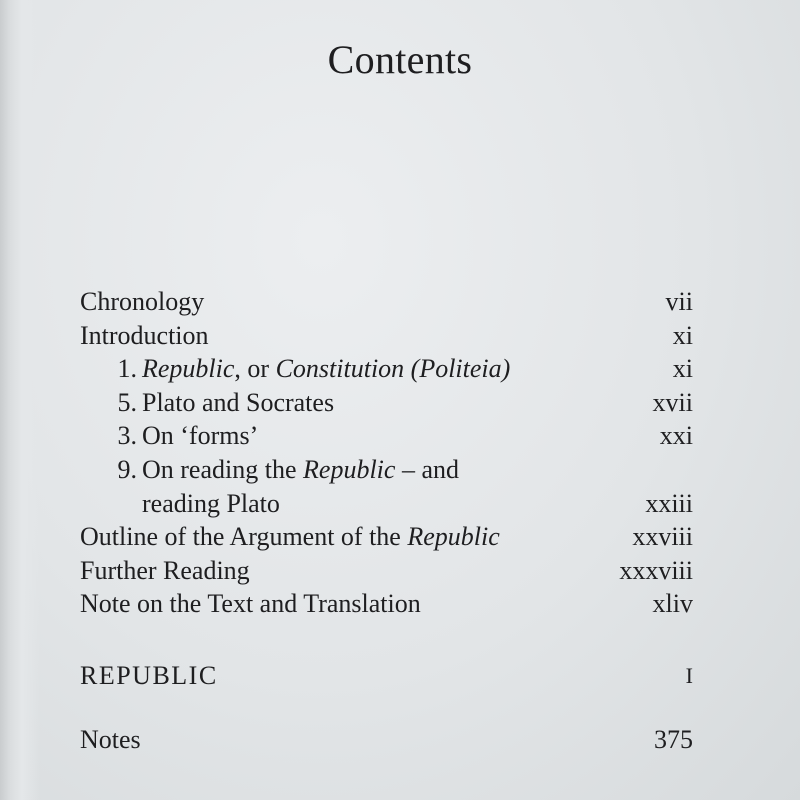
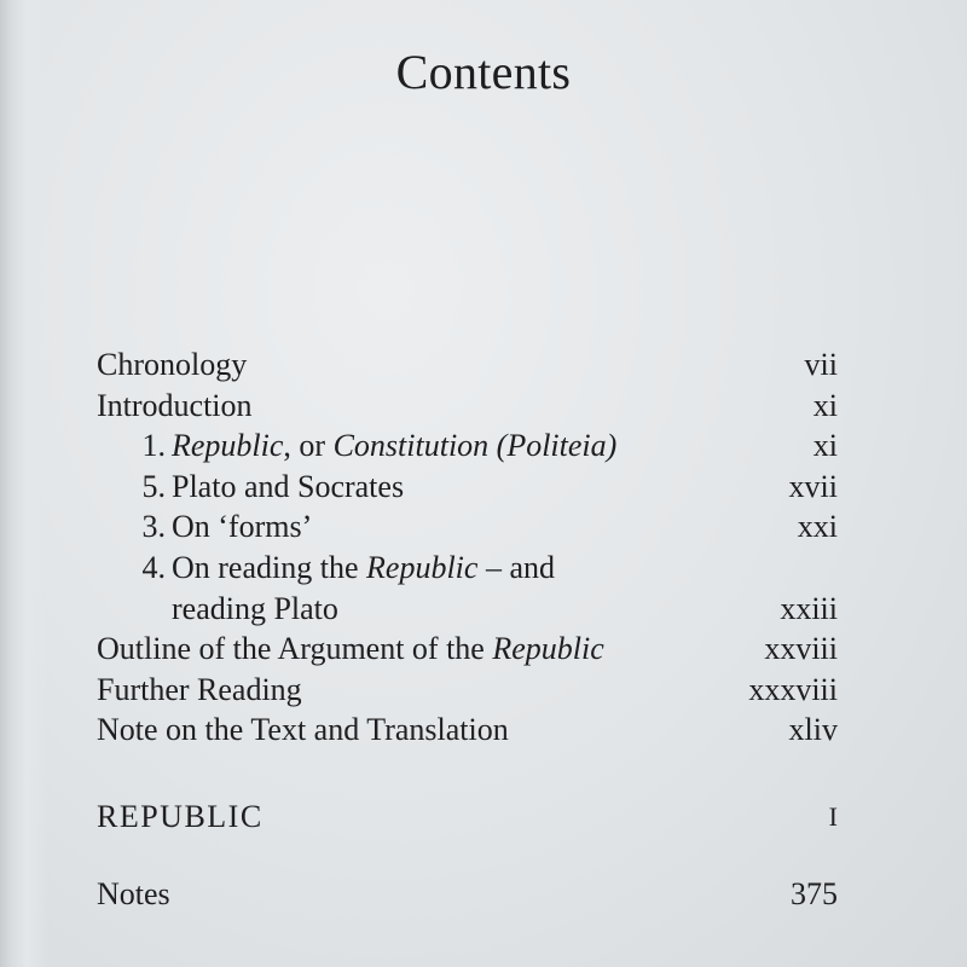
  Contents
  Chronology
  vii
  Introduction
  xi
  1. Republic, or Constitution (Politeia)
  xi
  5. Plato and Socrates
  xvii
  3. On ‘forms’
  xxi
- 9. On reading the Republic – and
+ 4. On reading the Republic – and
  reading Plato
  xxiii
  Outline of the Argument of the Republic
  xxviii
  Further Reading
  xxxviii
  Note on the Text and Translation
  xliv
  REPUBLIC
  I
  Notes
  375
